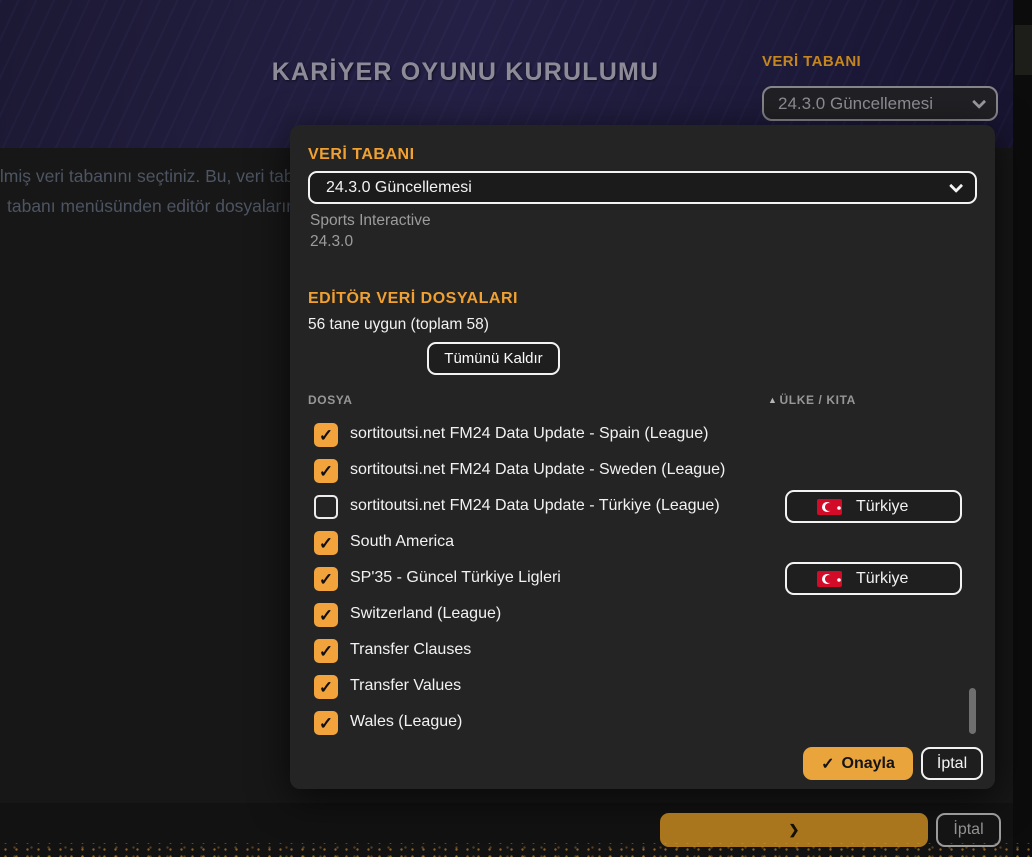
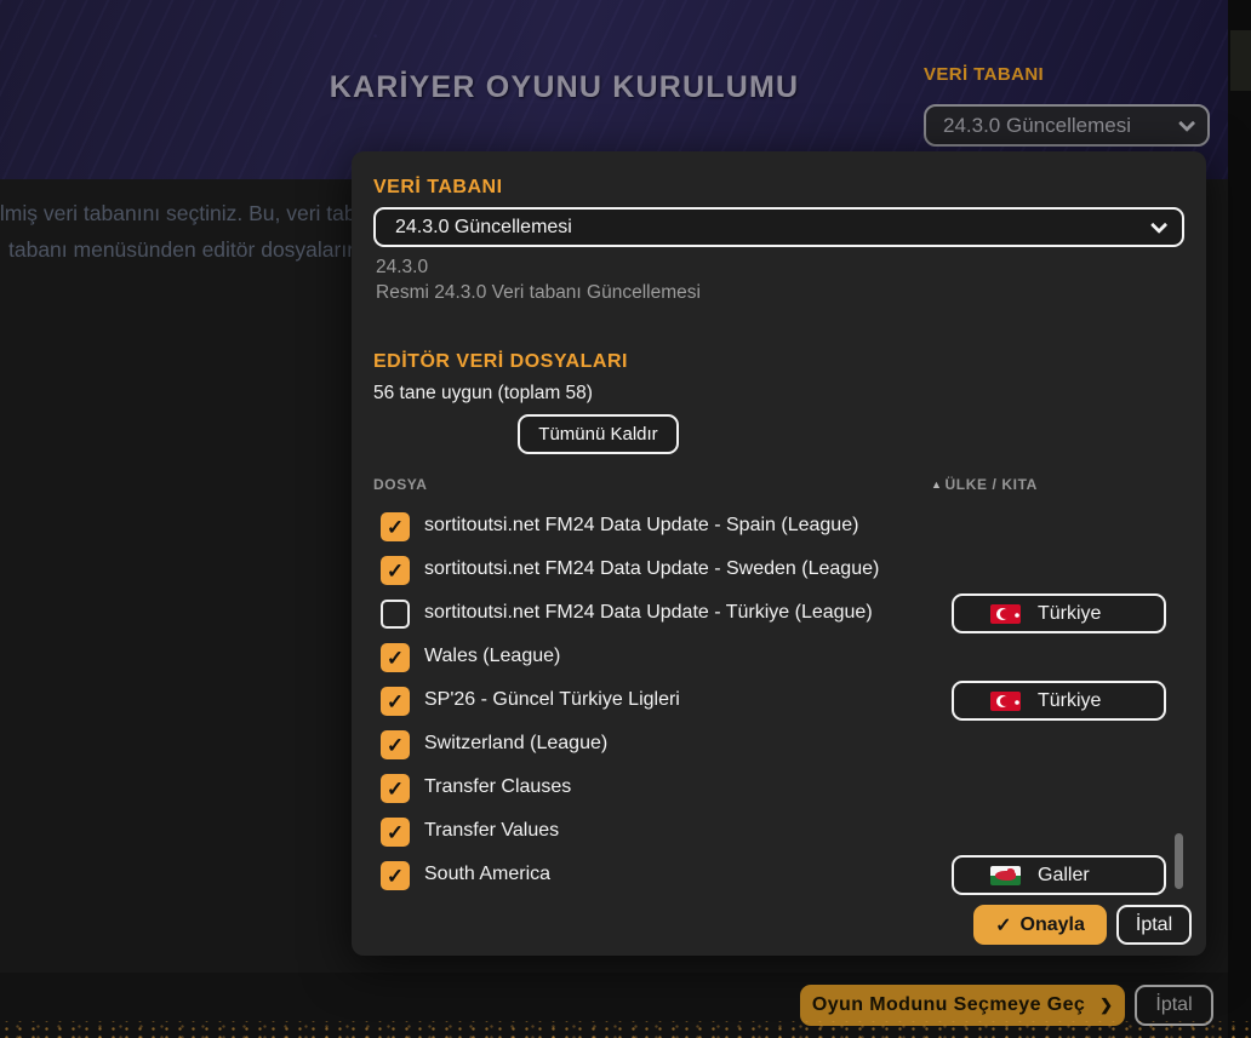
  KARİYER OYUNU KURULUMU
  VERİ TABANI
  24.3.0 Güncellemesi
  lmiş veri tabanını seçtiniz. Bu, veri tab
  tabanı menüsünden editör dosyaları
  VERİ TABANI
  24.3.0 Güncellemesi
- Sports Interactive
  24.3.0
+ Resmi 24.3.0 Veri tabanı Güncellemesi
  EDİTÖR VERİ DOSYALARI
  56 tane uygun (toplam 58)
  Tümünü Kaldır
  DOSYA
  ▲ ÜLKE / KITA
  ✓
  sortitoutsi.net FM24 Data Update - Spain (League)
  ✓
  sortitoutsi.net FM24 Data Update - Sweden (League)
  sortitoutsi.net FM24 Data Update - Türkiye (League)
  Türkiye
  ✓
- South America
+ Wales (League)
  ✓
- SP'35 - Güncel Türkiye Ligleri
+ SP'26 - Güncel Türkiye Ligleri
  Türkiye
  ✓
  Switzerland (League)
  ✓
  Transfer Clauses
  ✓
  Transfer Values
  ✓
- Wales (League)
+ South America
+ Galler
  ✓
  Onayla
  İptal
+ Oyun Modunu Seçmeye Geç
  ❯
  İptal
